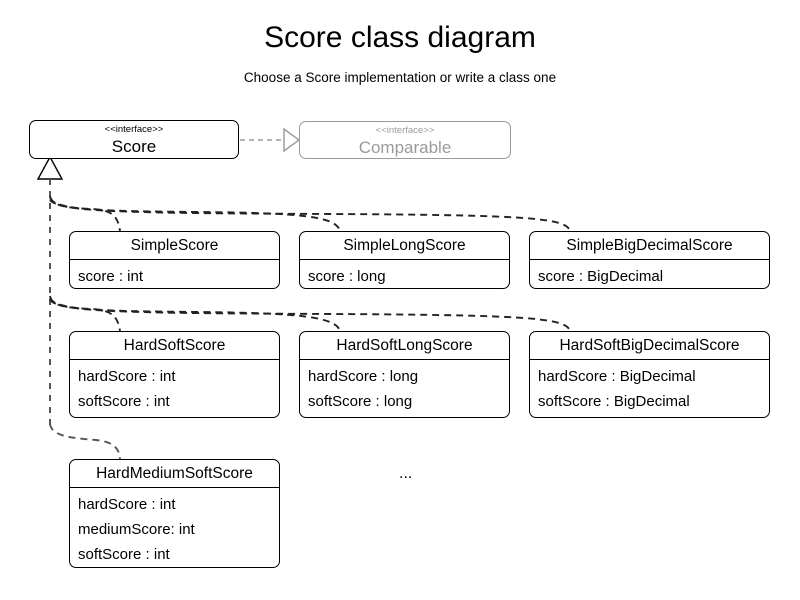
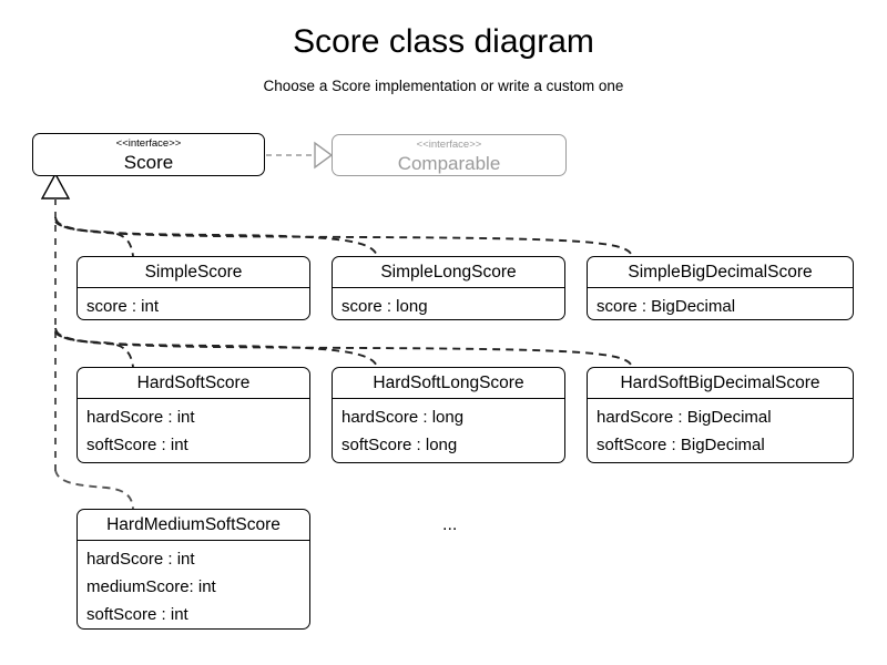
  Score class diagram
- Choose a Score implementation or write a class one
+ Choose a Score implementation or write a custom one
  <<interface>>
  Score
  <<interface>>
  Comparable
  SimpleScore
  score : int
  SimpleLongScore
  score : long
  SimpleBigDecimalScore
  score : BigDecimal
  HardSoftScore
  hardScore : int
  softScore : int
  HardSoftLongScore
  hardScore : long
  softScore : long
  HardSoftBigDecimalScore
  hardScore : BigDecimal
  softScore : BigDecimal
  HardMediumSoftScore
  hardScore : int
  mediumScore: int
  softScore : int
  ...
